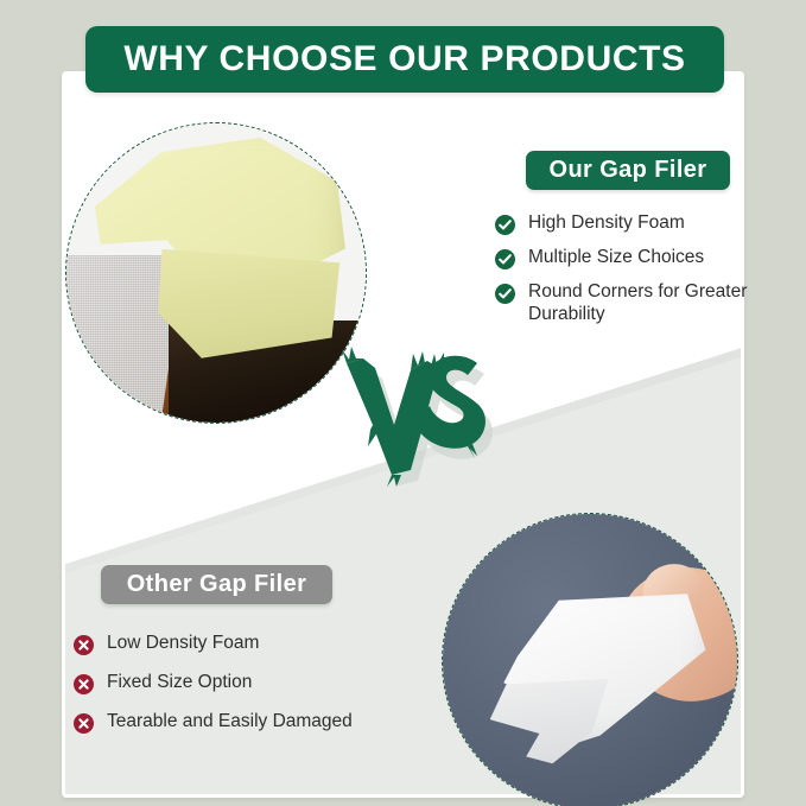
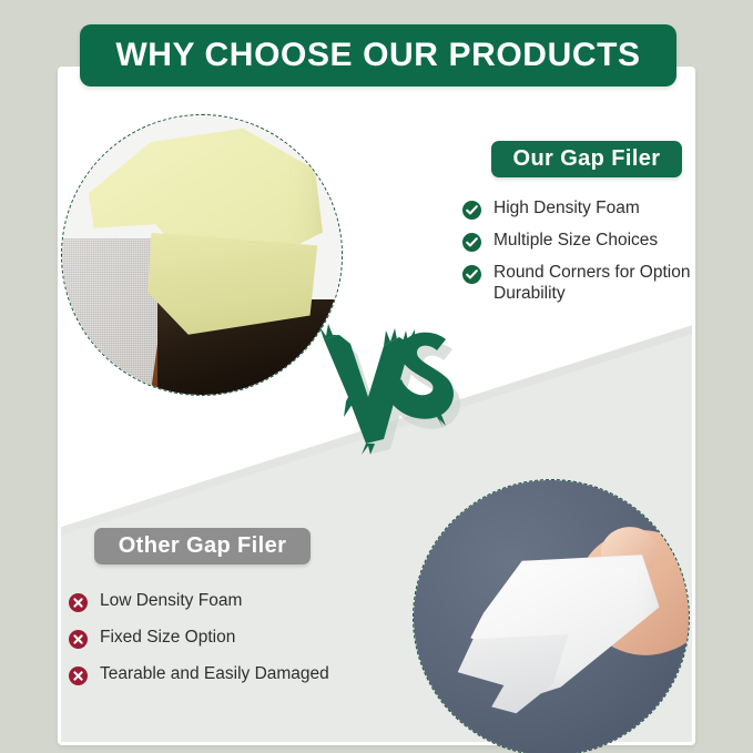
  WHY CHOOSE OUR PRODUCTS
  Our Gap Filer
  High Density Foam
  Multiple Size Choices
- Round Corners for Greater Durability
+ Round Corners for Option Durability
  Other Gap Filer
  Low Density Foam
  Fixed Size Option
  Tearable and Easily Damaged
